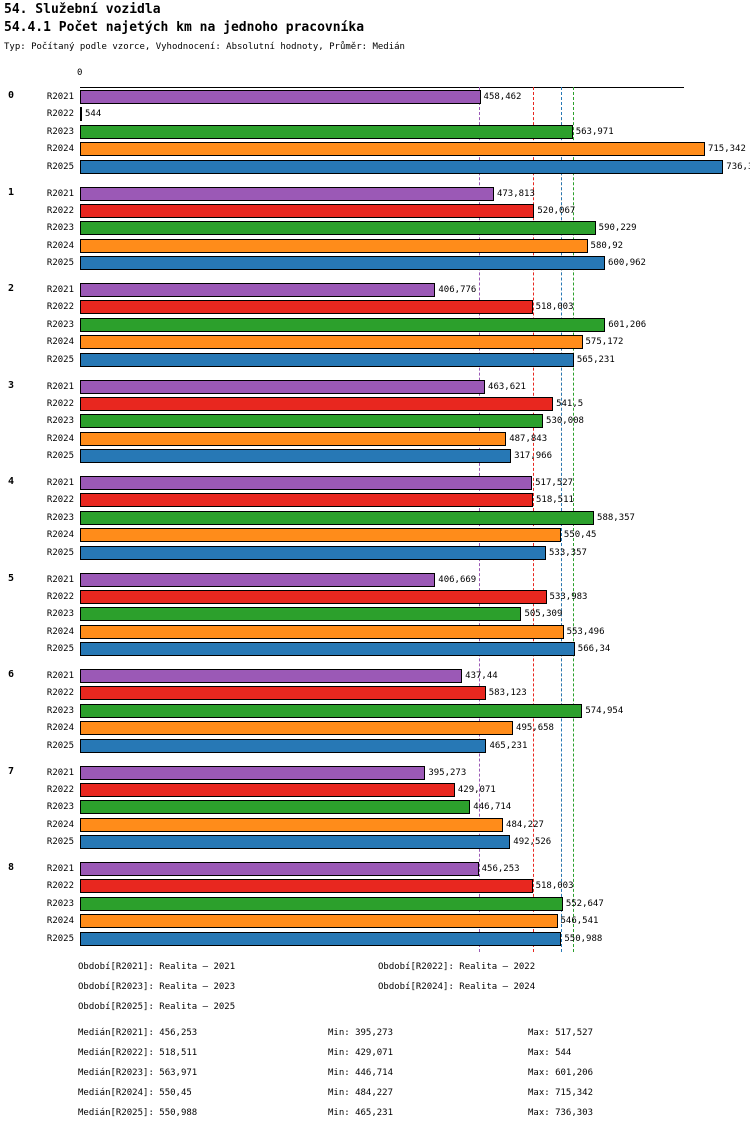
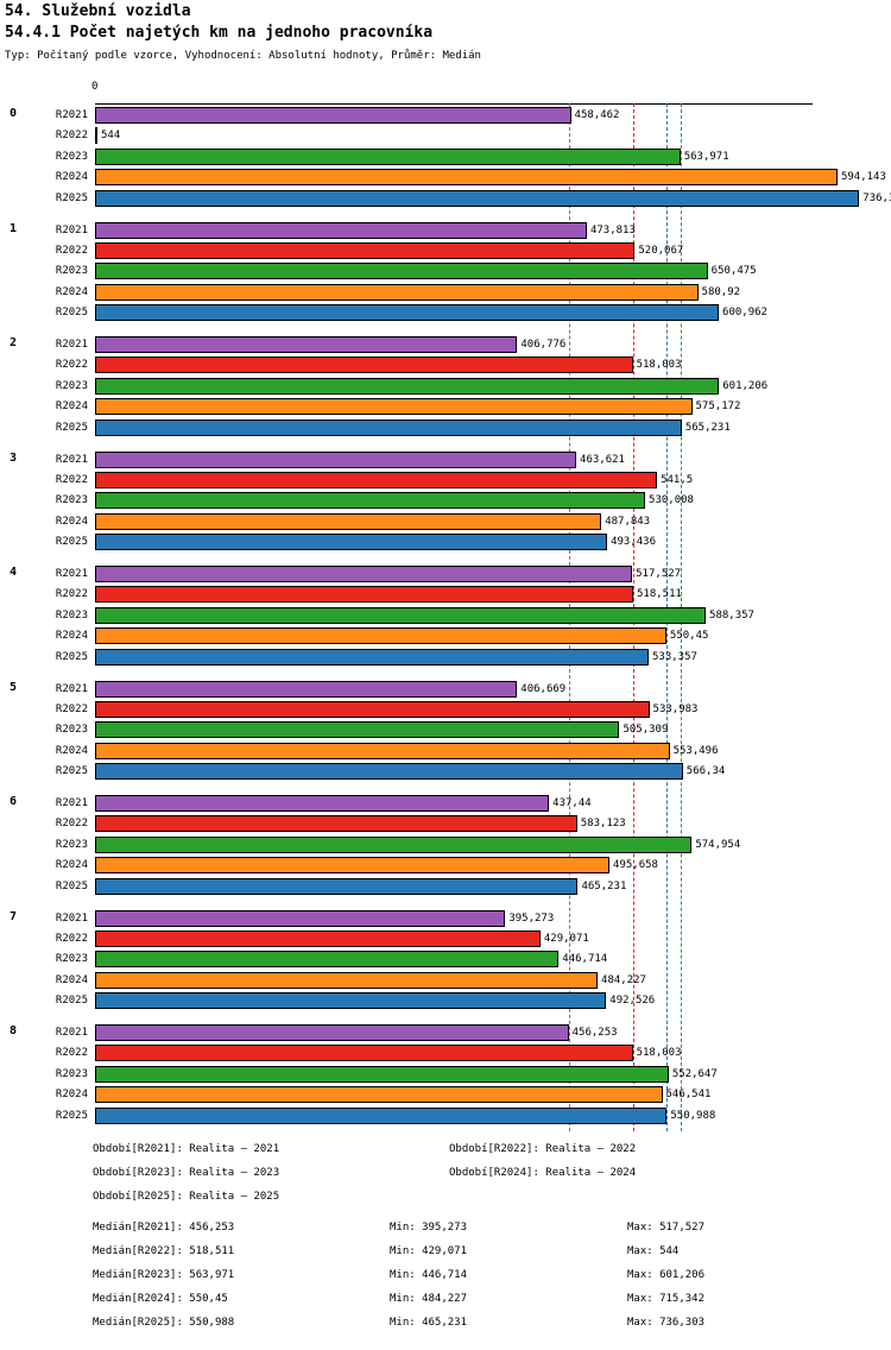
  54. Služební vozidla
  54.4.1 Počet najetých km na jednoho pracovníka
  Typ: Počítaný podle vzorce, Vyhodnocení: Absolutní hodnoty, Průměr: Medián
  0
  0
  R2021
  458,462
  R2022
  544
  R2023
  563,971
  R2024
- 715,342
+ 594,143
  R2025
  1
  R2021
  473,813
  R2022
  520,067
  R2023
- 590,229
+ 650,475
  R2024
  580,92
  R2025
  600,962
  2
  R2021
  406,776
  R2022
  518,003
  R2023
  601,206
  R2024
  575,172
  R2025
  565,231
  3
  R2021
  463,621
  R2022
  541,5
  R2023
  530,008
  R2024
  487,843
  R2025
- 317,966
+ 493,436
  4
  R2021
  517,527
  R2022
  518,511
  R2023
  588,357
  R2024
  550,45
  R2025
  533,357
  5
  R2021
  406,669
  R2022
  533,983
  R2023
  505,309
  R2024
  553,496
  R2025
  566,34
  6
  R2021
  437,44
  R2022
  583,123
  R2023
  574,954
  R2024
  495,658
  R2025
  465,231
  7
  R2021
  395,273
  R2022
  429,071
  R2023
  446,714
  R2024
  484,227
  R2025
  492,526
  8
  R2021
  456,253
  R2022
  518,003
  R2023
  552,647
  R2024
  546,541
  R2025
  550,988
  Období[R2021]: Realita – 2021
  Období[R2022]: Realita – 2022
  Období[R2023]: Realita – 2023
  Období[R2024]: Realita – 2024
  Období[R2025]: Realita – 2025
  Medián[R2021]: 456,253
  Min: 395,273
  Max: 517,527
  Medián[R2022]: 518,511
  Min: 429,071
  Max: 544
  Medián[R2023]: 563,971
  Min: 446,714
  Max: 601,206
  Medián[R2024]: 550,45
  Min: 484,227
  Max: 715,342
  Medián[R2025]: 550,988
  Min: 465,231
  Max: 736,303
